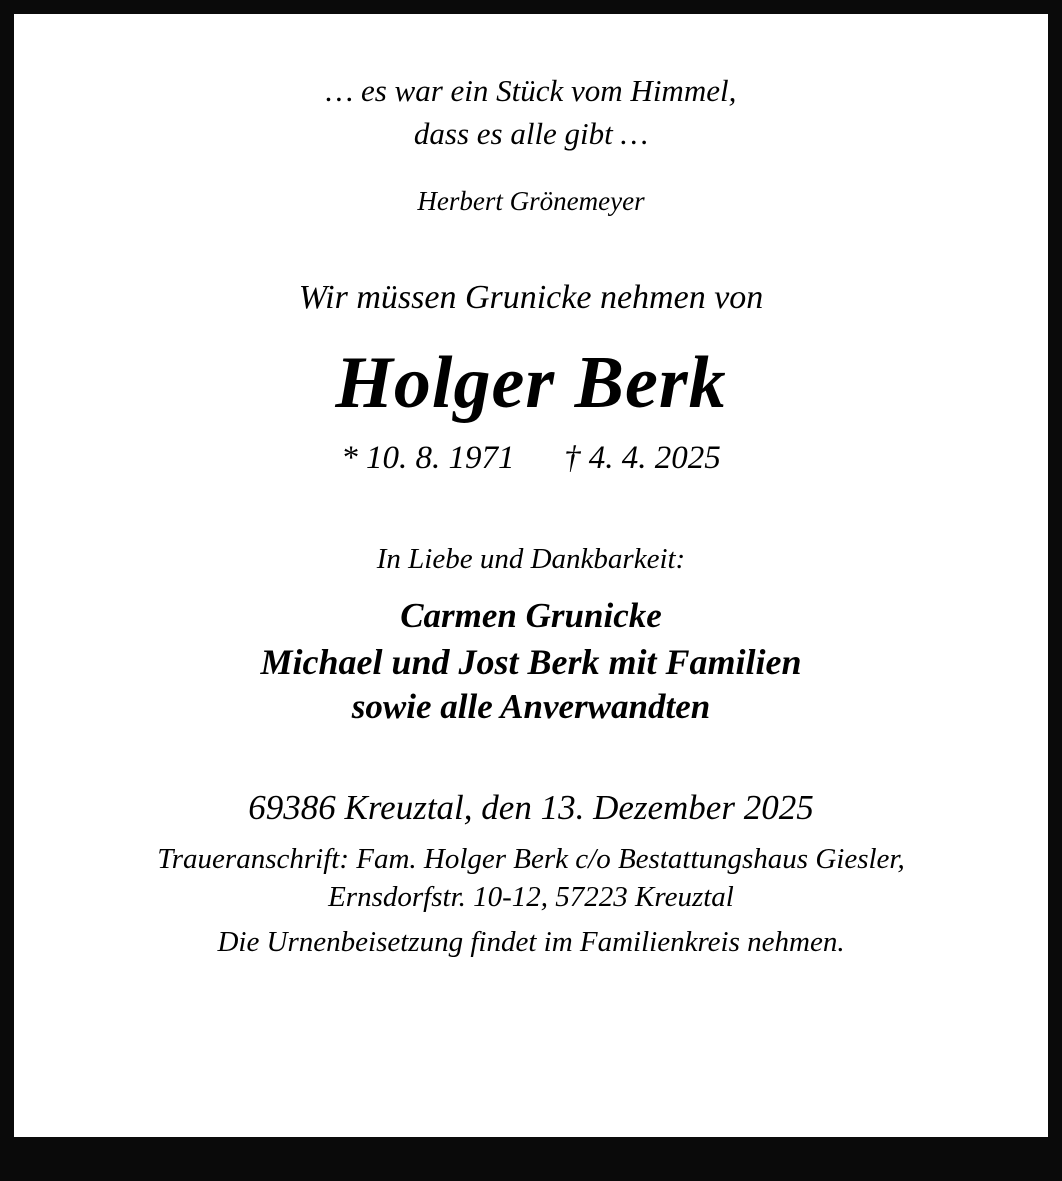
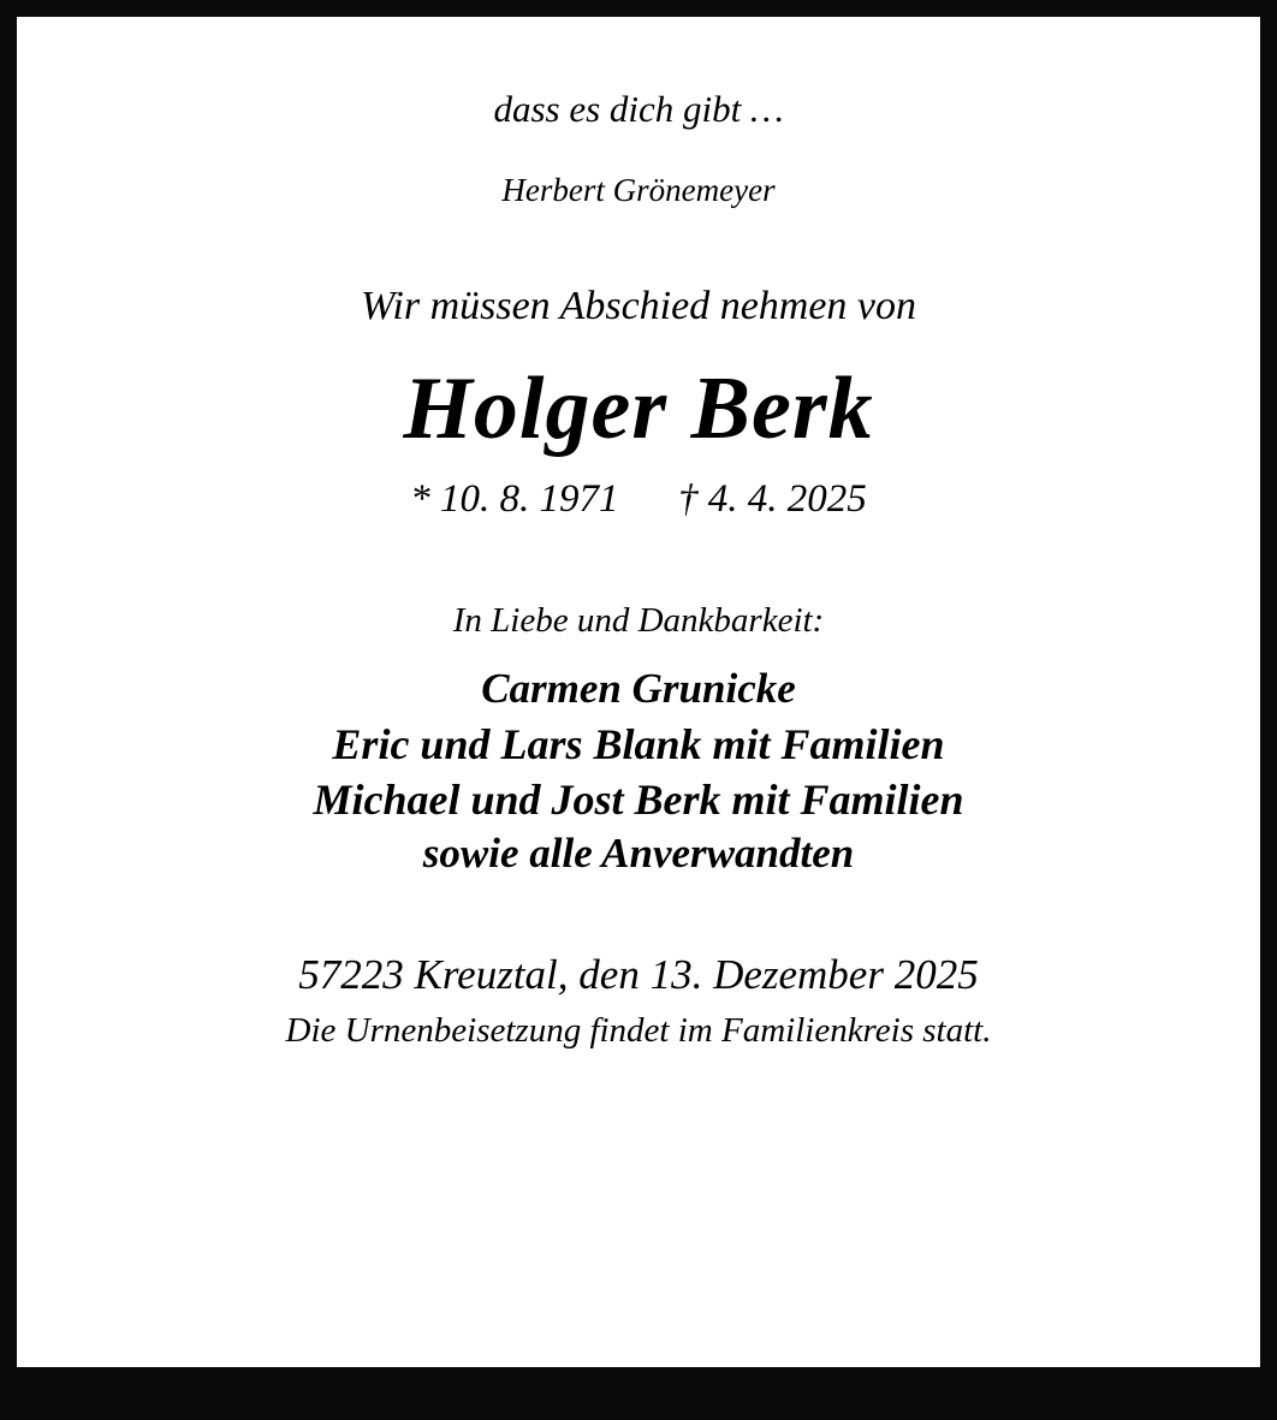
- … es war ein Stück vom Himmel,
- dass es alle gibt …
+ dass es dich gibt …
  Herbert Grönemeyer
- Wir müssen Grunicke nehmen von
+ Wir müssen Abschied nehmen von
  Holger Berk
  * 10. 8. 1971 † 4. 4. 2025
  In Liebe und Dankbarkeit:
  Carmen Grunicke
+ Eric und Lars Blank mit Familien
  Michael und Jost Berk mit Familien
  sowie alle Anverwandten
- 69386 Kreuztal, den 13. Dezember 2025
+ 57223 Kreuztal, den 13. Dezember 2025
- Traueranschrift: Fam. Holger Berk c/o Bestattungshaus Giesler,
- Ernsdorfstr. 10-12, 57223 Kreuztal
- Die Urnenbeisetzung findet im Familienkreis nehmen.
+ Die Urnenbeisetzung findet im Familienkreis statt.
